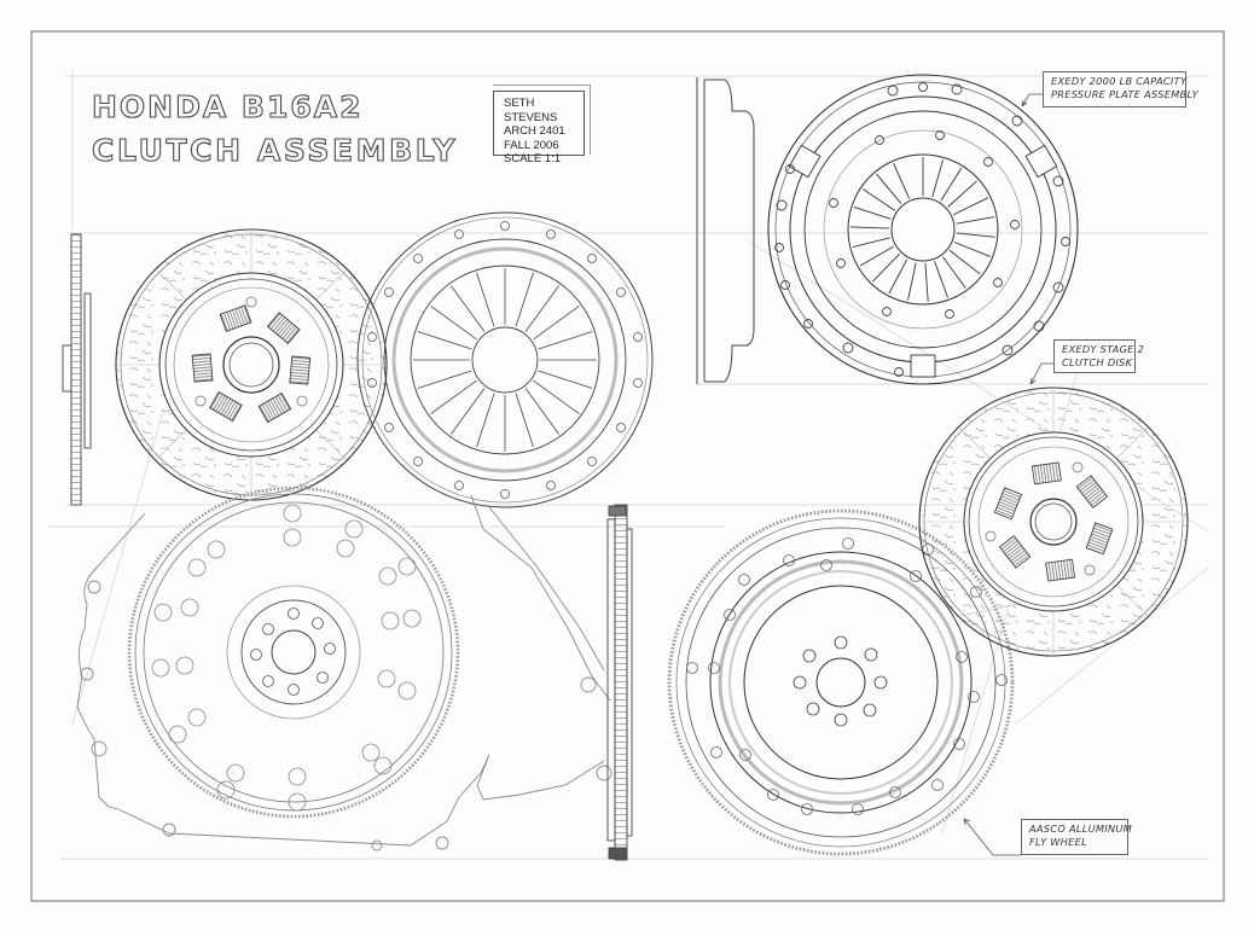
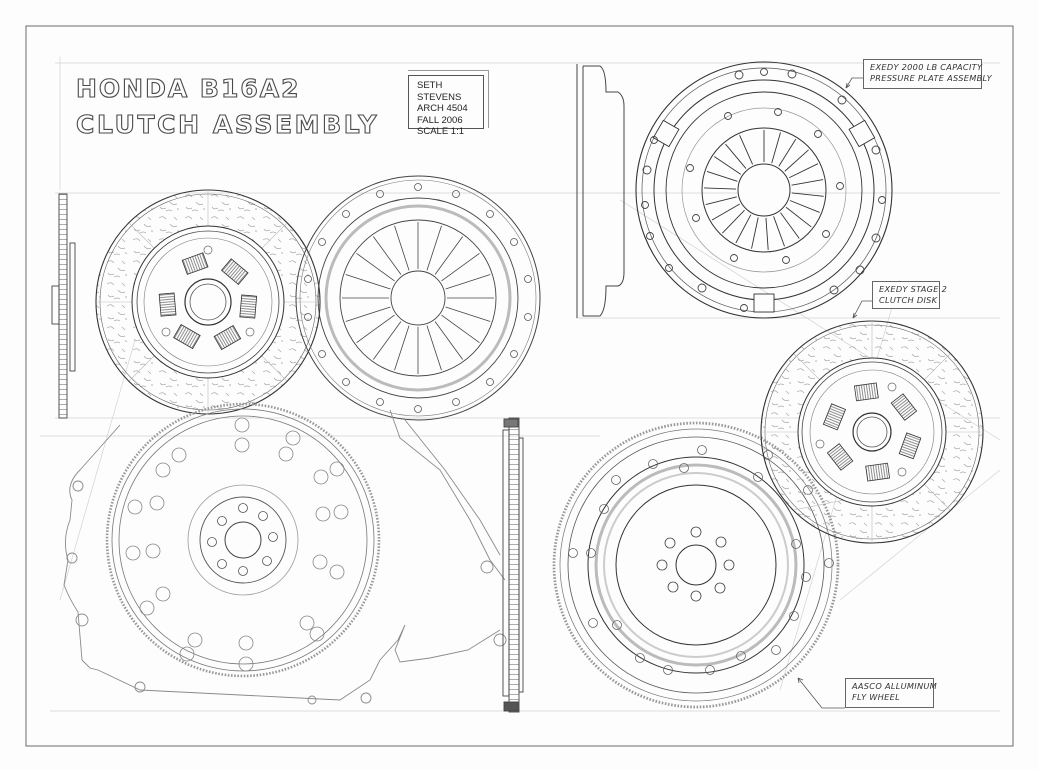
  HONDA B16A2
  CLUTCH ASSEMBLY
  SETH STEVENS
- ARCH 2401
+ ARCH 4504
  FALL 2006
  SCALE 1:1
  EXEDY 2000 LB CAPACITY
  PRESSURE PLATE ASSEMBLY
  EXEDY STAGE 2
  CLUTCH DISK
  AASCO ALLUMINUM
  FLY WHEEL
